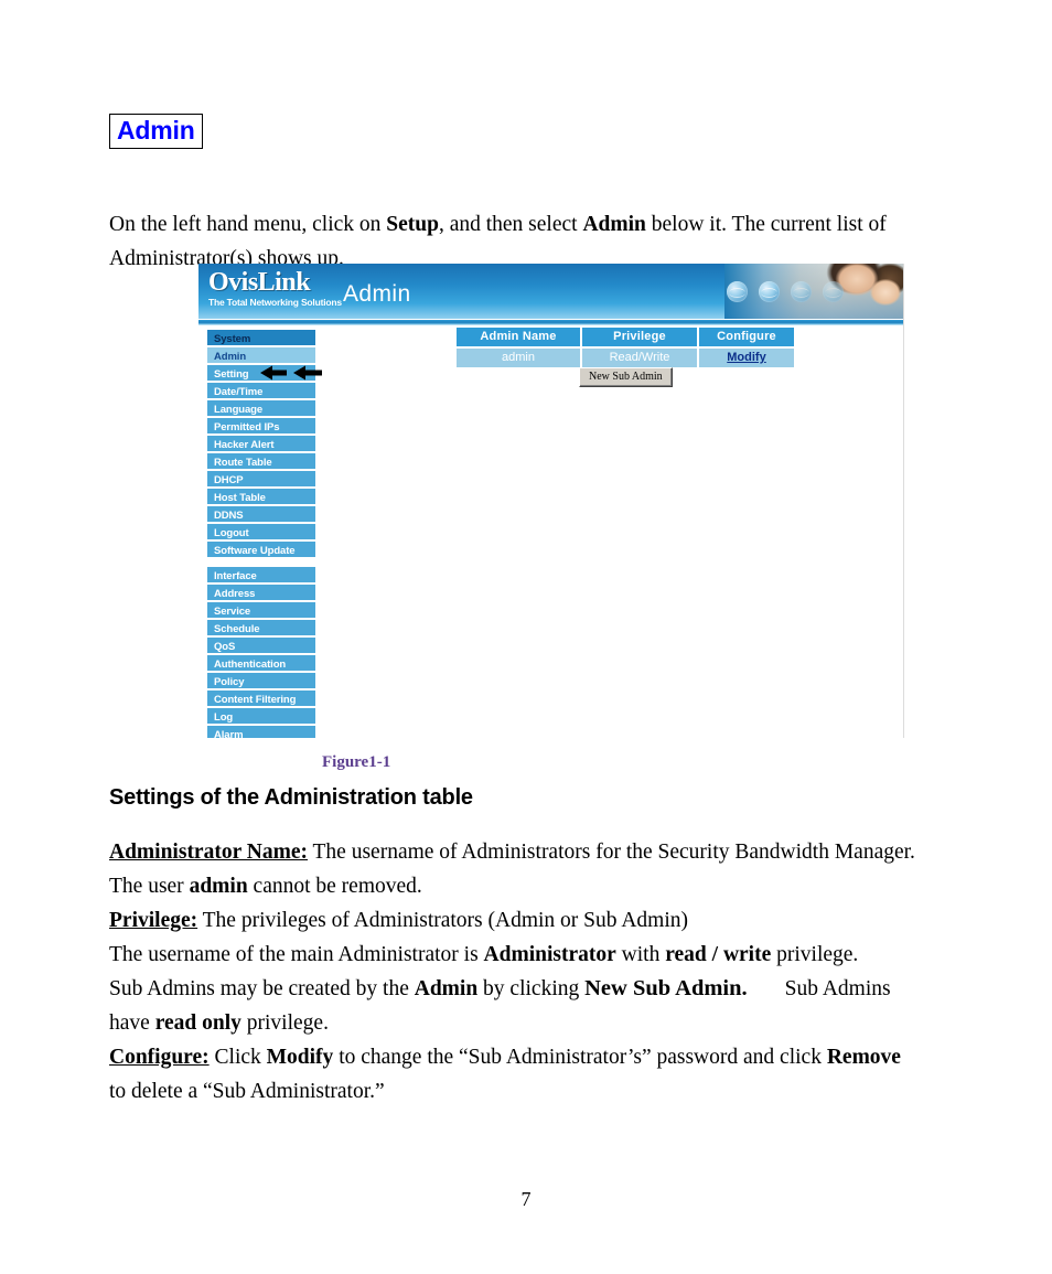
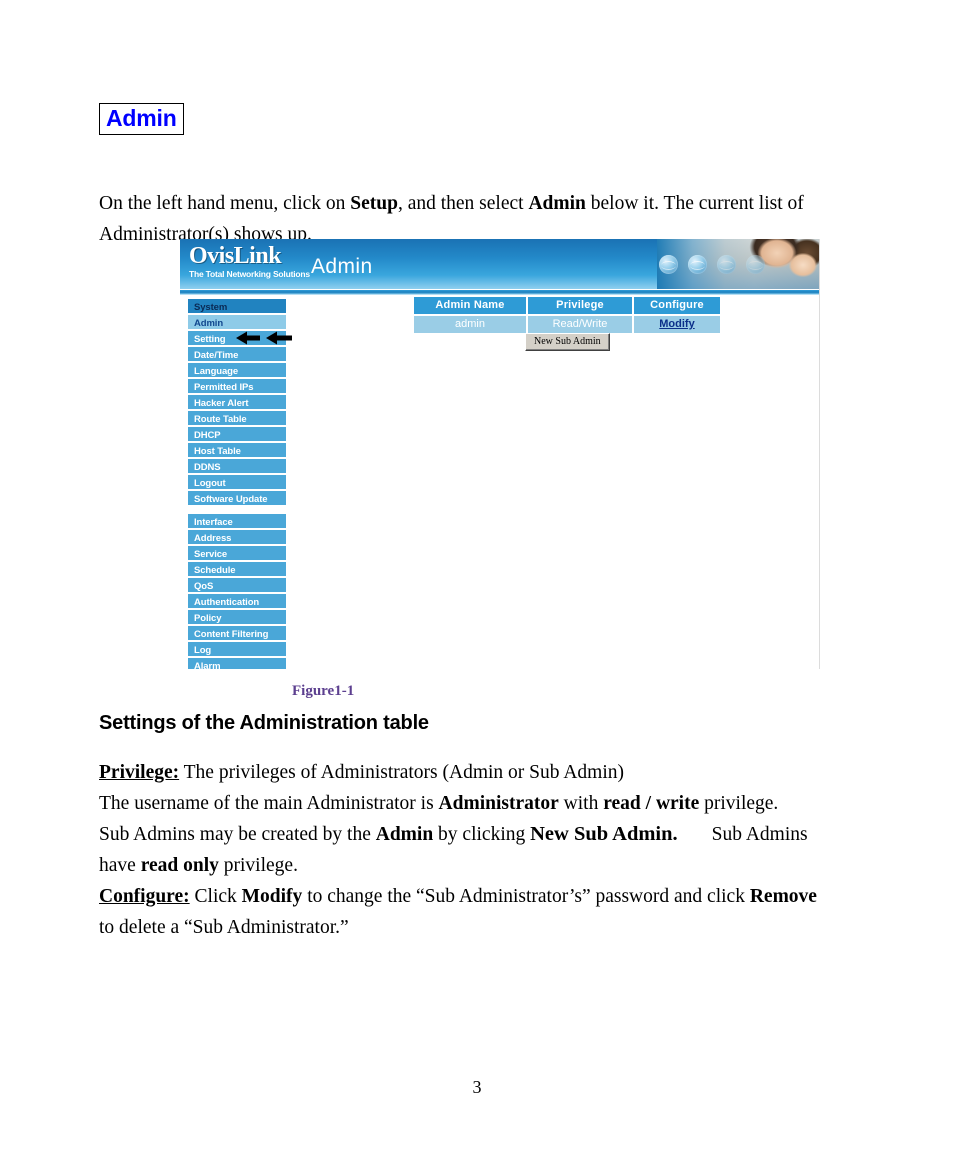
  Admin
  On the left hand menu, click on Setup, and then select Admin below it. The current list of Administrator(s) shows up.
  OvisLink
  The Total Networking Solutions
  Admin
  System
  Admin
  Setting
  Date/Time
  Language
  Permitted IPs
  Hacker Alert
  Route Table
  DHCP
  Host Table
  DDNS
  Logout
  Software Update
  Interface
  Address
  Service
  Schedule
  QoS
  Authentication
  Policy
  Content Filtering
  Log
  Alarm
  Admin Name	Privilege	Configure
  admin	Read/Write	Modify
  New Sub Admin
  Figure1-1
  Settings of the Administration table
- Administrator Name: The username of Administrators for the Security Bandwidth Manager.
- The user admin cannot be removed.
  Privilege: The privileges of Administrators (Admin or Sub Admin)
  The username of the main Administrator is Administrator with read / write privilege.
  Sub Admins may be created by the Admin by clicking New Sub Admin. Sub Admins
  have read only privilege.
  Configure: Click Modify to change the “Sub Administrator’s” password and click Remove
  to delete a “Sub Administrator.”
- 7
+ 3
